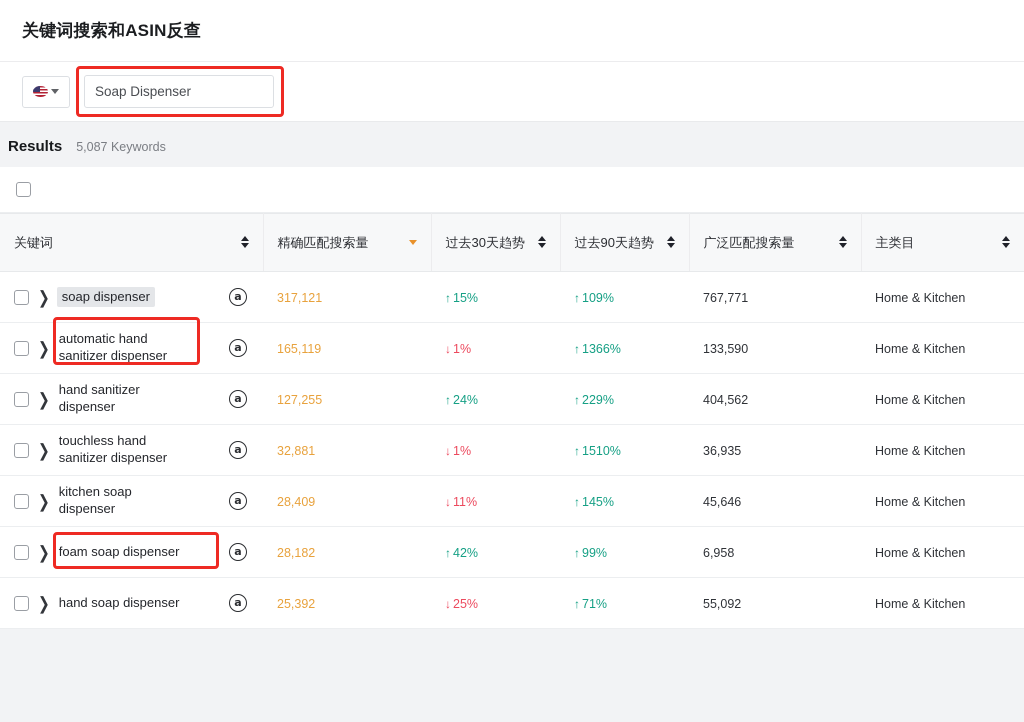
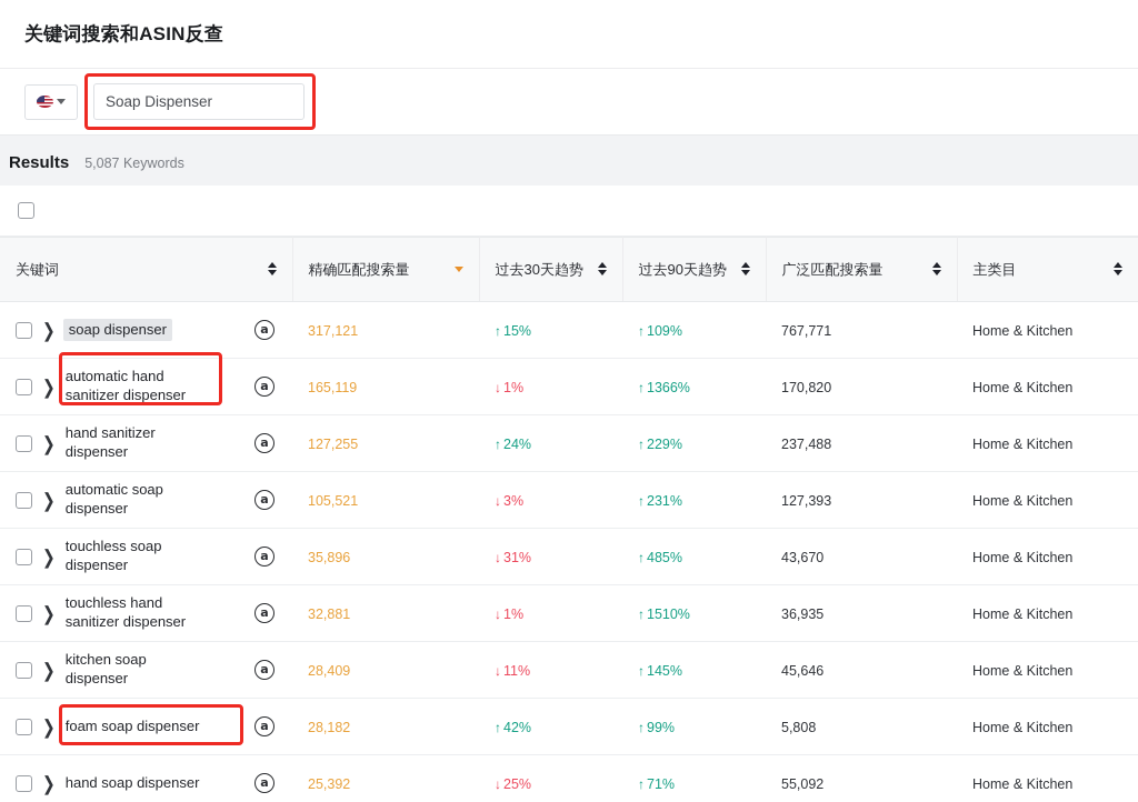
  关键词搜索和ASIN反查
  Soap Dispenser
  Results
  5,087 Keywords
  关键词	精确匹配搜索量	过去30天趋势	过去90天趋势	广泛匹配搜索量	主类目
  ❯ soap dispenser a	317,121	↑ 15%	↑ 109%	767,771	Home & Kitchen
- ❯ automatic hand sanitizer dispensera	165,119	↓ 1%	↑ 1366%	133,590	Home & Kitchen
+ ❯ automatic hand sanitizer dispensera	165,119	↓ 1%	↑ 1366%	170,820	Home & Kitchen
- ❯ hand sanitizer dispensera	127,255	↑ 24%	↑ 229%	404,562	Home & Kitchen
+ ❯ hand sanitizer dispensera	127,255	↑ 24%	↑ 229%	237,488	Home & Kitchen
+ ❯ automatic soap dispensera	105,521	↓ 3%	↑ 231%	127,393	Home & Kitchen
+ ❯ touchless soap dispensera	35,896	↓ 31%	↑ 485%	43,670	Home & Kitchen
  ❯ touchless hand sanitizer dispensera	32,881	↓ 1%	↑ 1510%	36,935	Home & Kitchen
  ❯ kitchen soap dispensera	28,409	↓ 11%	↑ 145%	45,646	Home & Kitchen
- ❯ foam soap dispenser a	28,182	↑ 42%	↑ 99%	6,958	Home & Kitchen
+ ❯ foam soap dispenser a	28,182	↑ 42%	↑ 99%	5,808	Home & Kitchen
  ❯ hand soap dispenser a	25,392	↓ 25%	↑ 71%	55,092	Home & Kitchen
